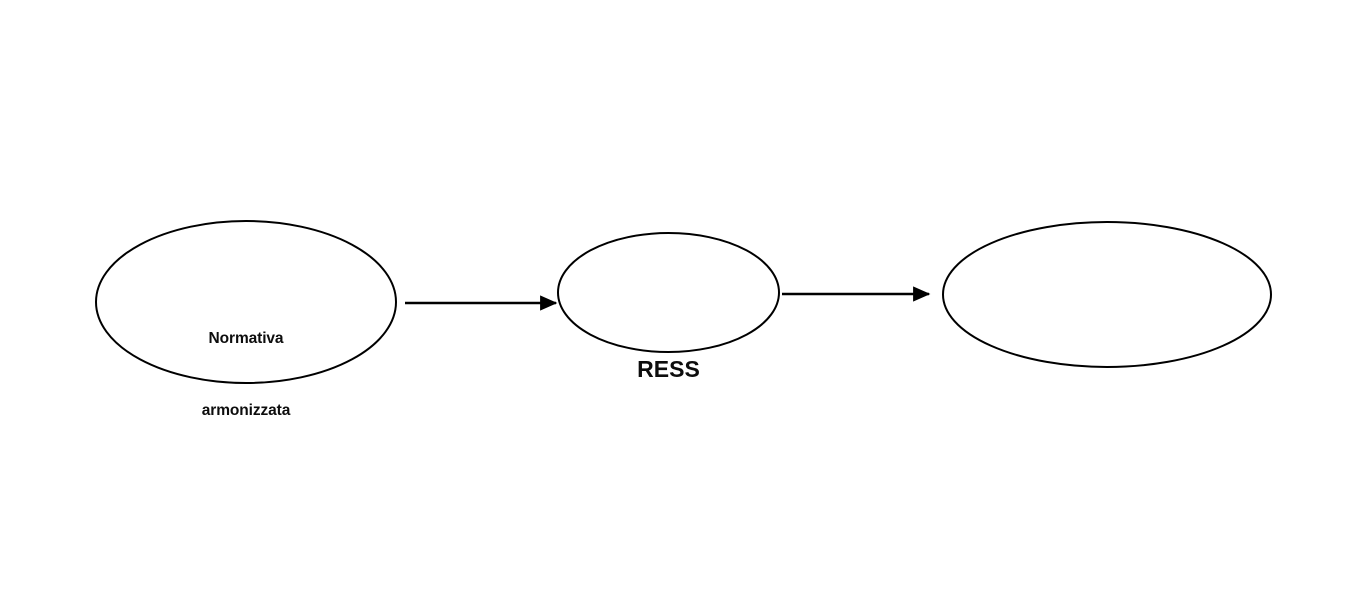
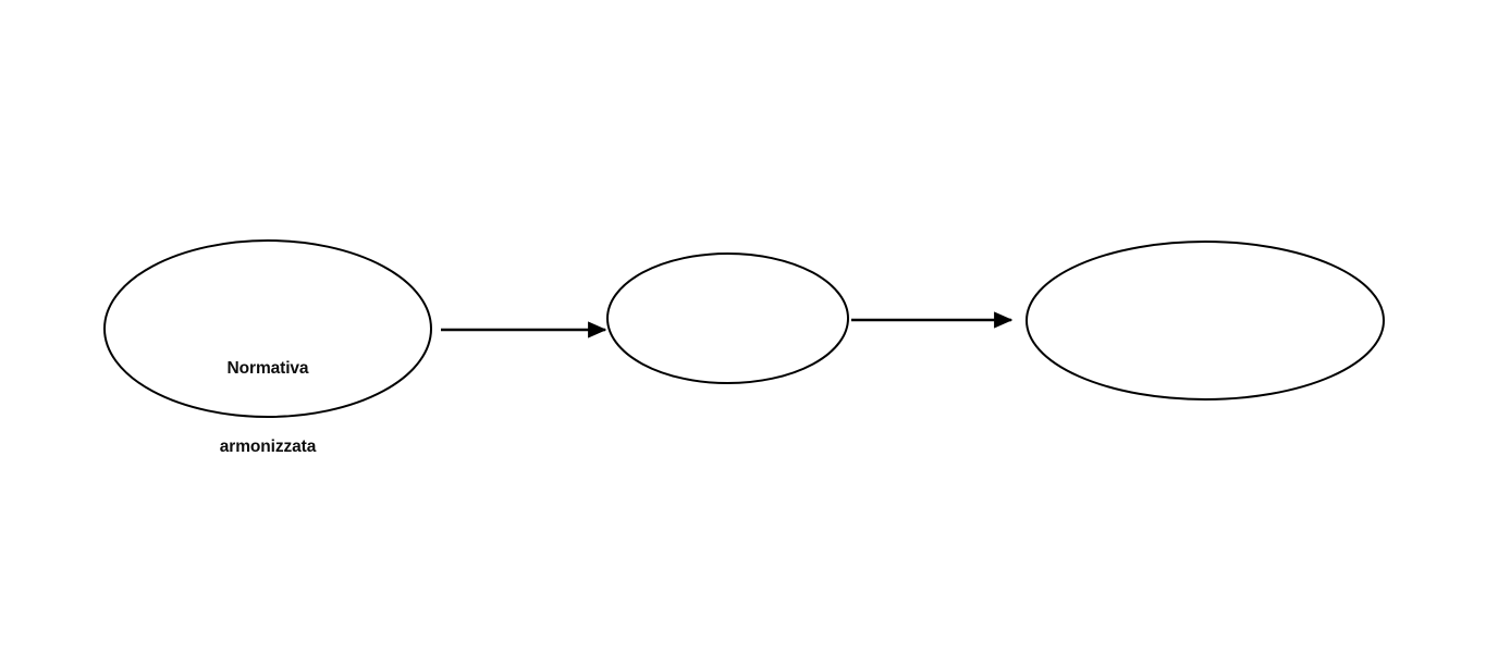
  Normativa
  armonizzata
- RESS
